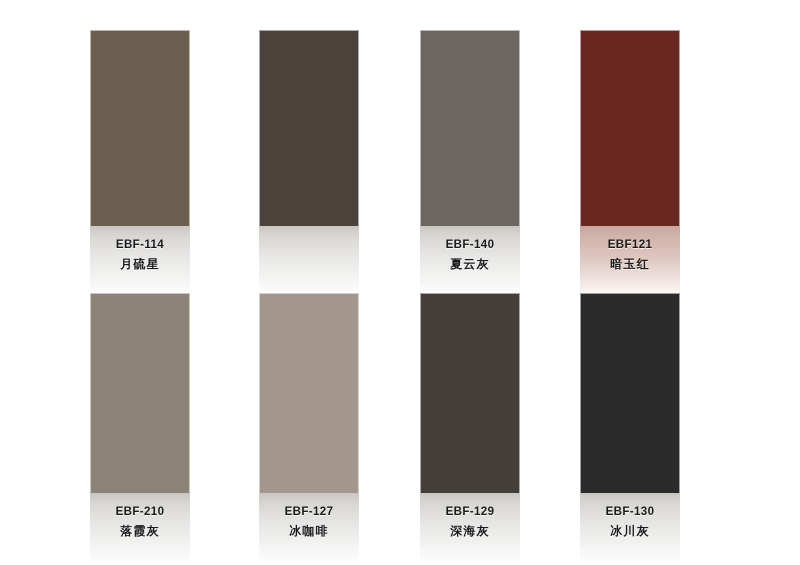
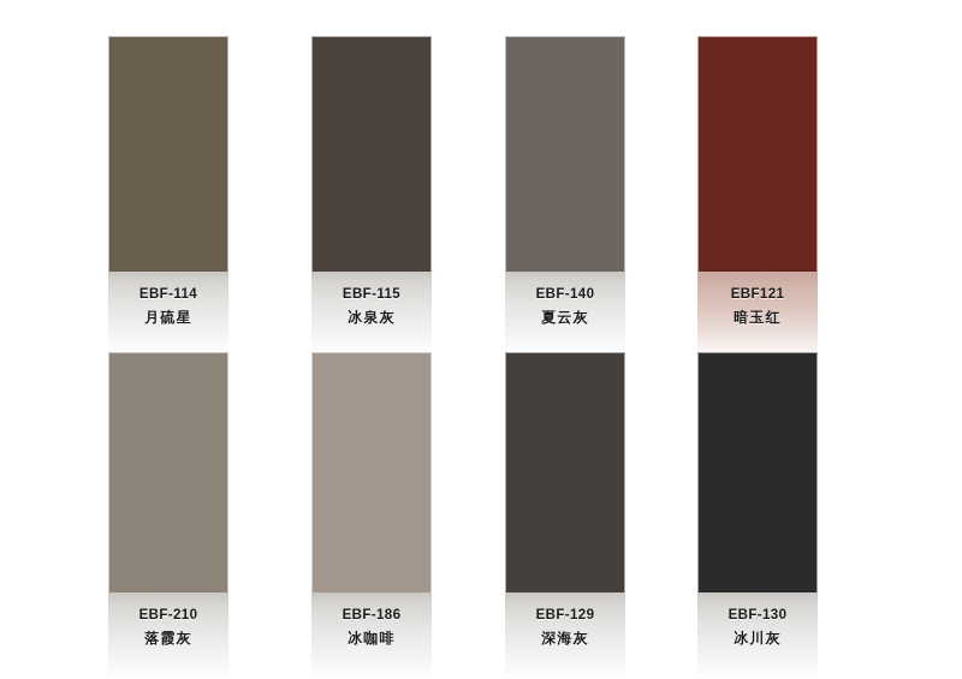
  EBF-114
  月硫星
+ EBF-115
+ 冰泉灰
  EBF-140
  夏云灰
  EBF121
  暗玉红
  EBF-210
  落霞灰
- EBF-127
+ EBF-186
  冰咖啡
  EBF-129
  深海灰
  EBF-130
  冰川灰
